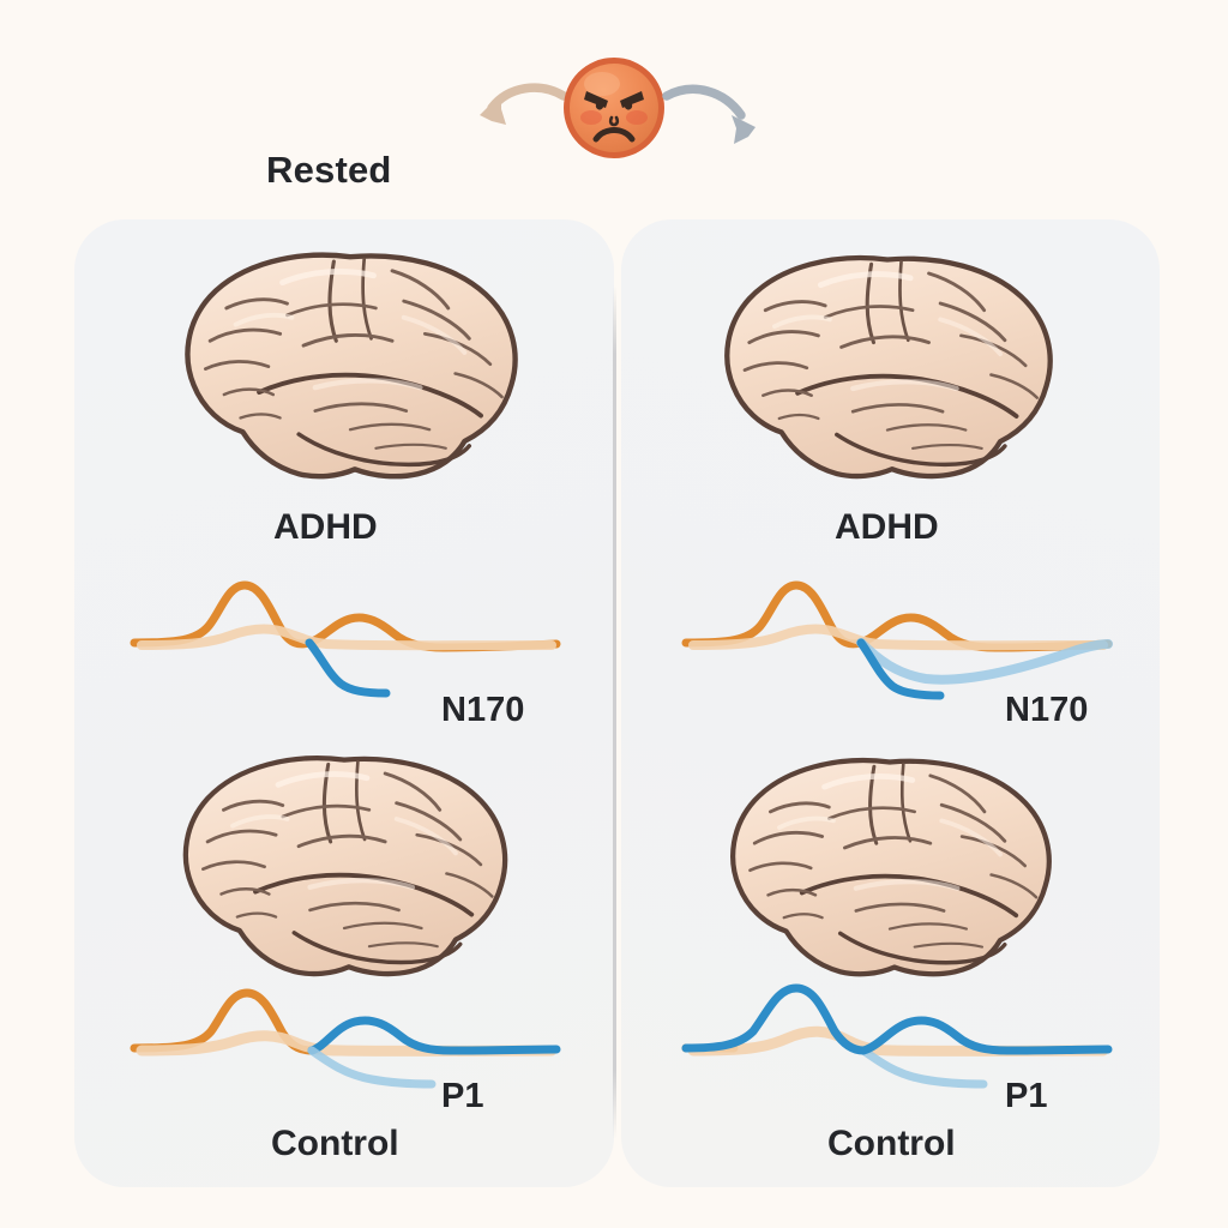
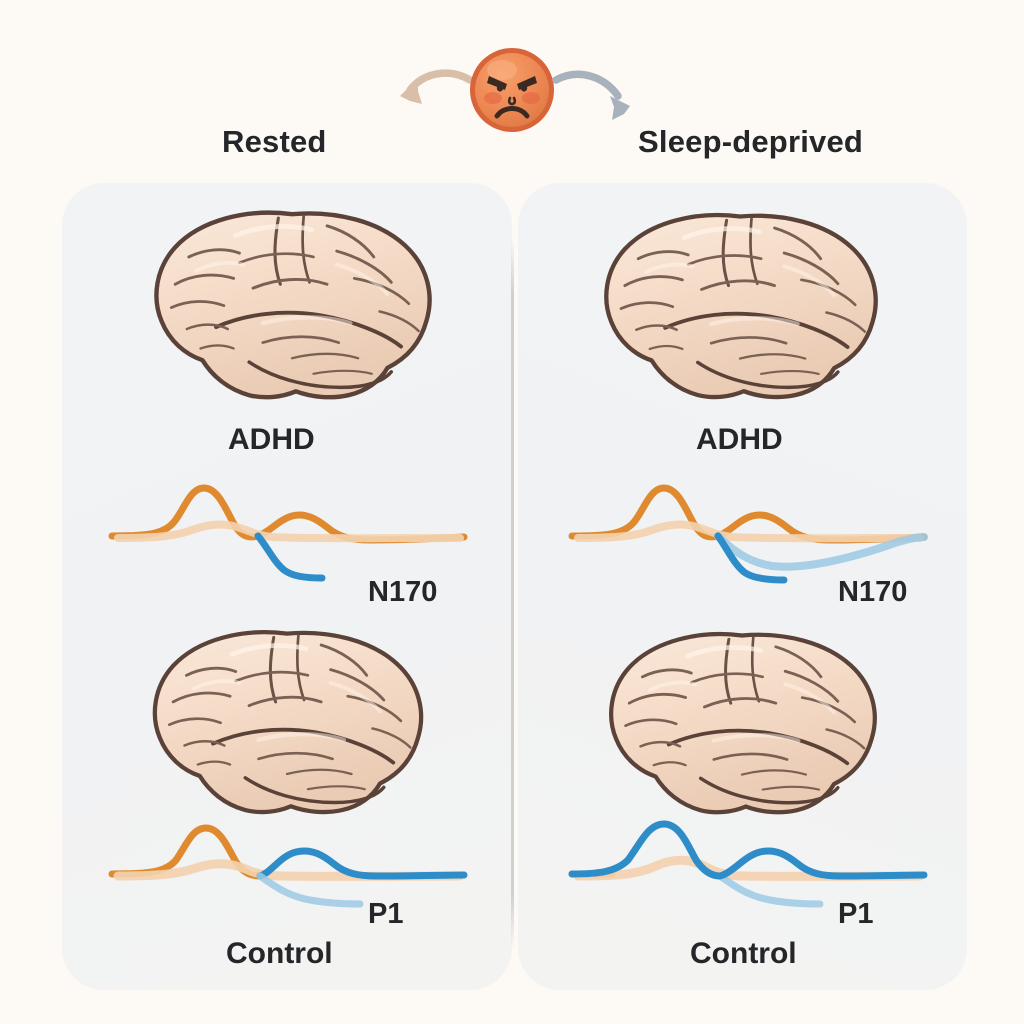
  Rested
+ Sleep-deprived
  ADHD
  ADHD
  Control
  Control
  N170
  N170
  P1
  P1
